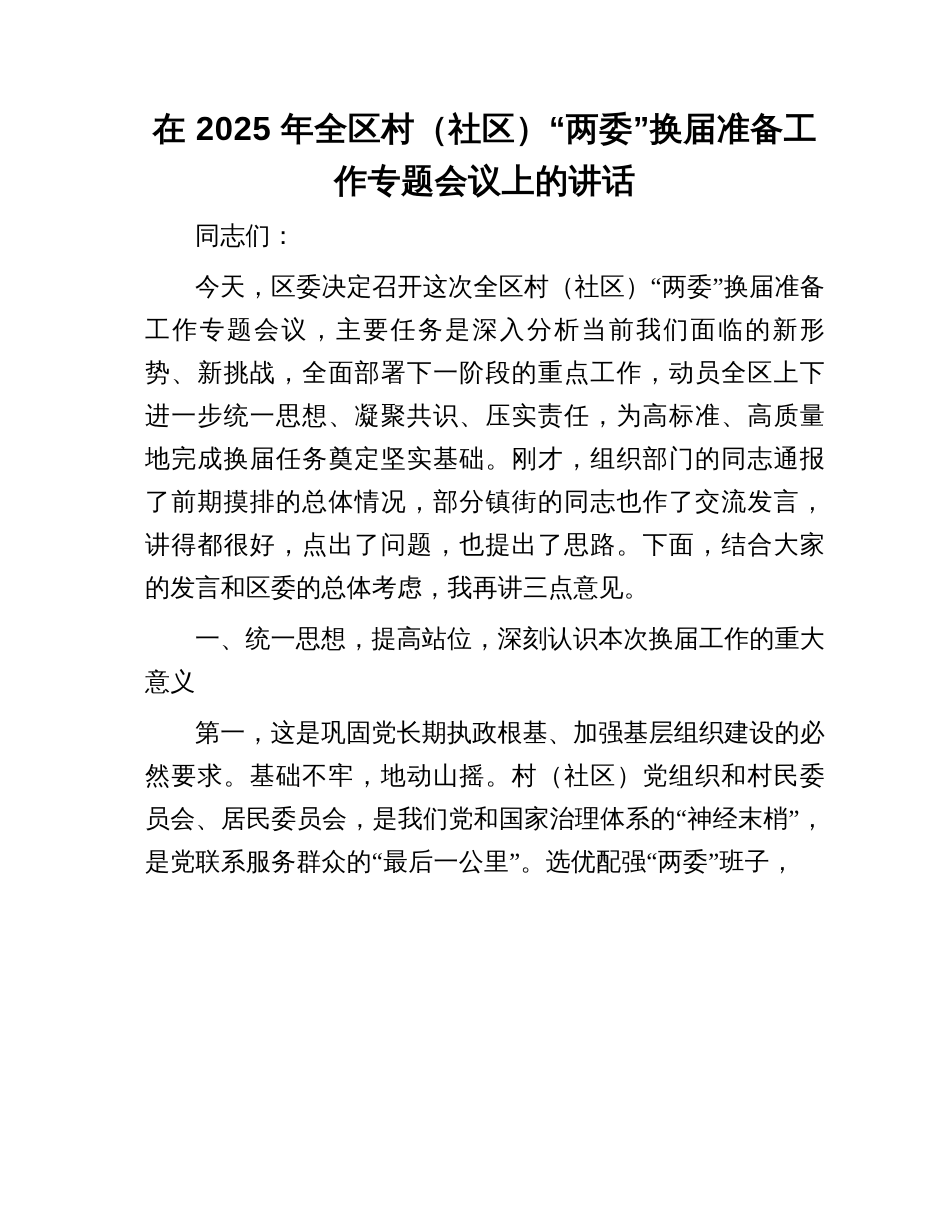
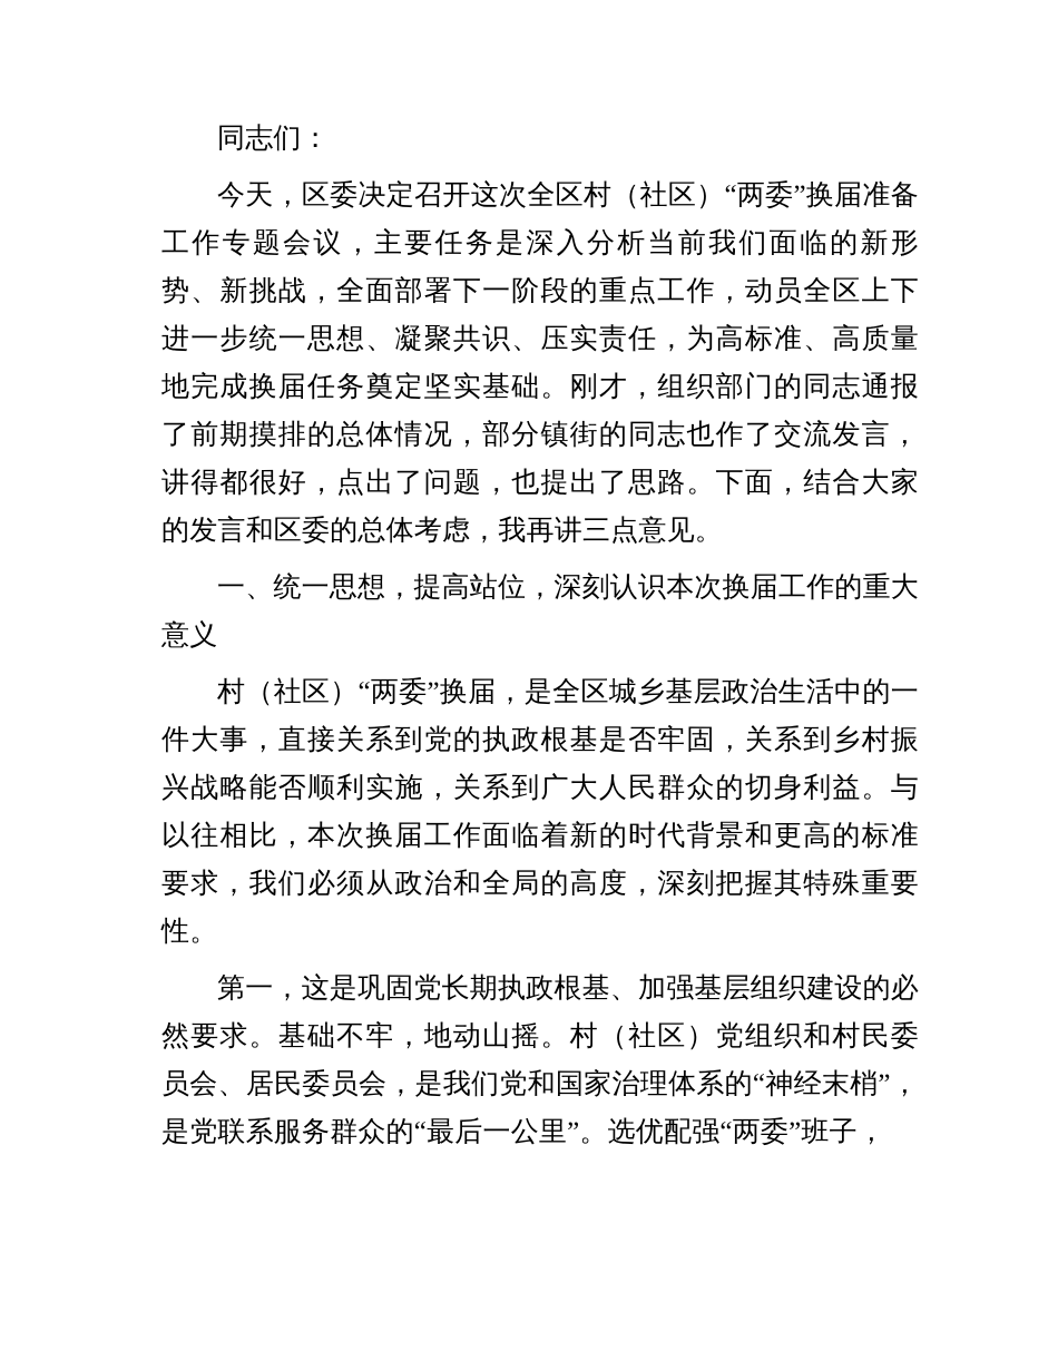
- 在 2025 年全区村（社区）“两委”换届准备工作专题会议上的讲话
  同志们：
  今天，区委决定召开这次全区村（社区）“两委”换届准备工作专题会议，主要任务是深入分析当前我们面临的新形势、新挑战，全面部署下一阶段的重点工作，动员全区上下进一步统一思想、凝聚共识、压实责任，为高标准、高质量地完成换届任务奠定坚实基础。刚才，组织部门的同志通报了前期摸排的总体情况，部分镇街的同志也作了交流发言，讲得都很好，点出了问题，也提出了思路。下面，结合大家的发言和区委的总体考虑，我再讲三点意见。
  一、统一思想，提高站位，深刻认识本次换届工作的重大意义
+ 村（社区）“两委”换届，是全区城乡基层政治生活中的一件大事，直接关系到党的执政根基是否牢固，关系到乡村振兴战略能否顺利实施，关系到广大人民群众的切身利益。与以往相比，本次换届工作面临着新的时代背景和更高的标准要求，我们必须从政治和全局的高度，深刻把握其特殊重要性。
  第一，这是巩固党长期执政根基、加强基层组织建设的必然要求。基础不牢，地动山摇。村（社区）党组织和村民委员会、居民委员会，是我们党和国家治理体系的“神经末梢”，是党联系服务群众的“最后一公里”。选优配强“两委”班子，
